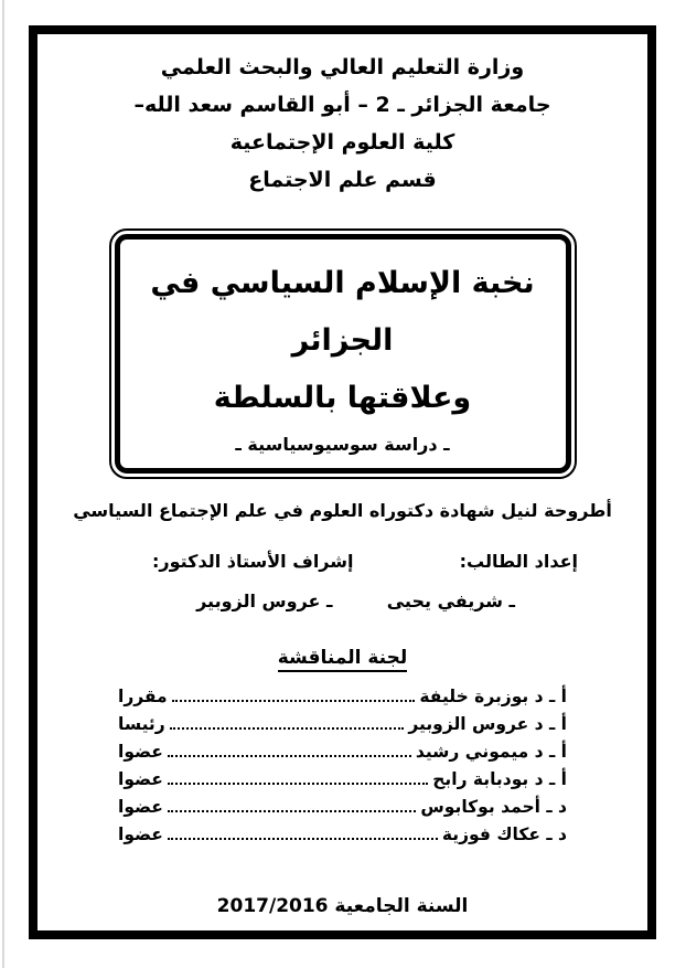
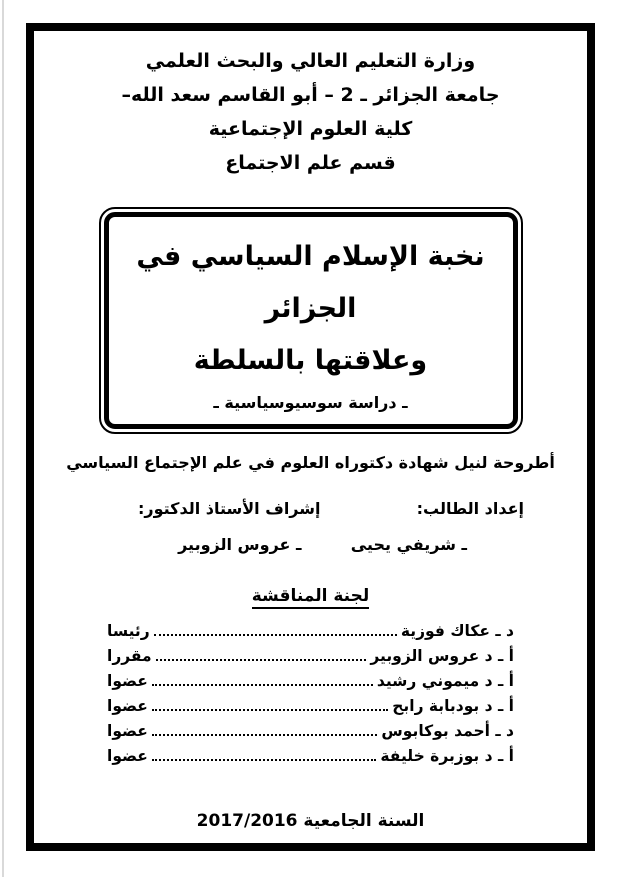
  وزارة التعليم العالي والبحث العلمي
  جامعة الجزائر ـ 2 – أبو القاسم سعد الله–
  كلية العلوم الإجتماعية
  قسم علم الاجتماع
  نخبة الإسلام السياسي في الجزائر
  وعلاقتها بالسلطة
  ـ دراسة سوسيوسياسية ـ
  أطروحة لنيل شهادة دكتوراه العلوم في علم الإجتماع السياسي
  إعداد الطالب:
  ـ شريفي يحيى
  إشراف الأستاذ الدكتور:
  ـ عروس الزوبير
  لجنة المناقشة
- أ ـ د بوزبرة خليفة
+ د ـ عكاك فوزية
- مقررا
+ رئيسا
  أ ـ د عروس الزوبير
- رئيسا
+ مقررا
  أ ـ د ميموني رشيد
  عضوا
  أ ـ د بودبابة رابح
  عضوا
  د ـ أحمد بوكابوس
  عضوا
- د ـ عكاك فوزية
+ أ ـ د بوزبرة خليفة
  عضوا
  السنة الجامعية 2017/2016
